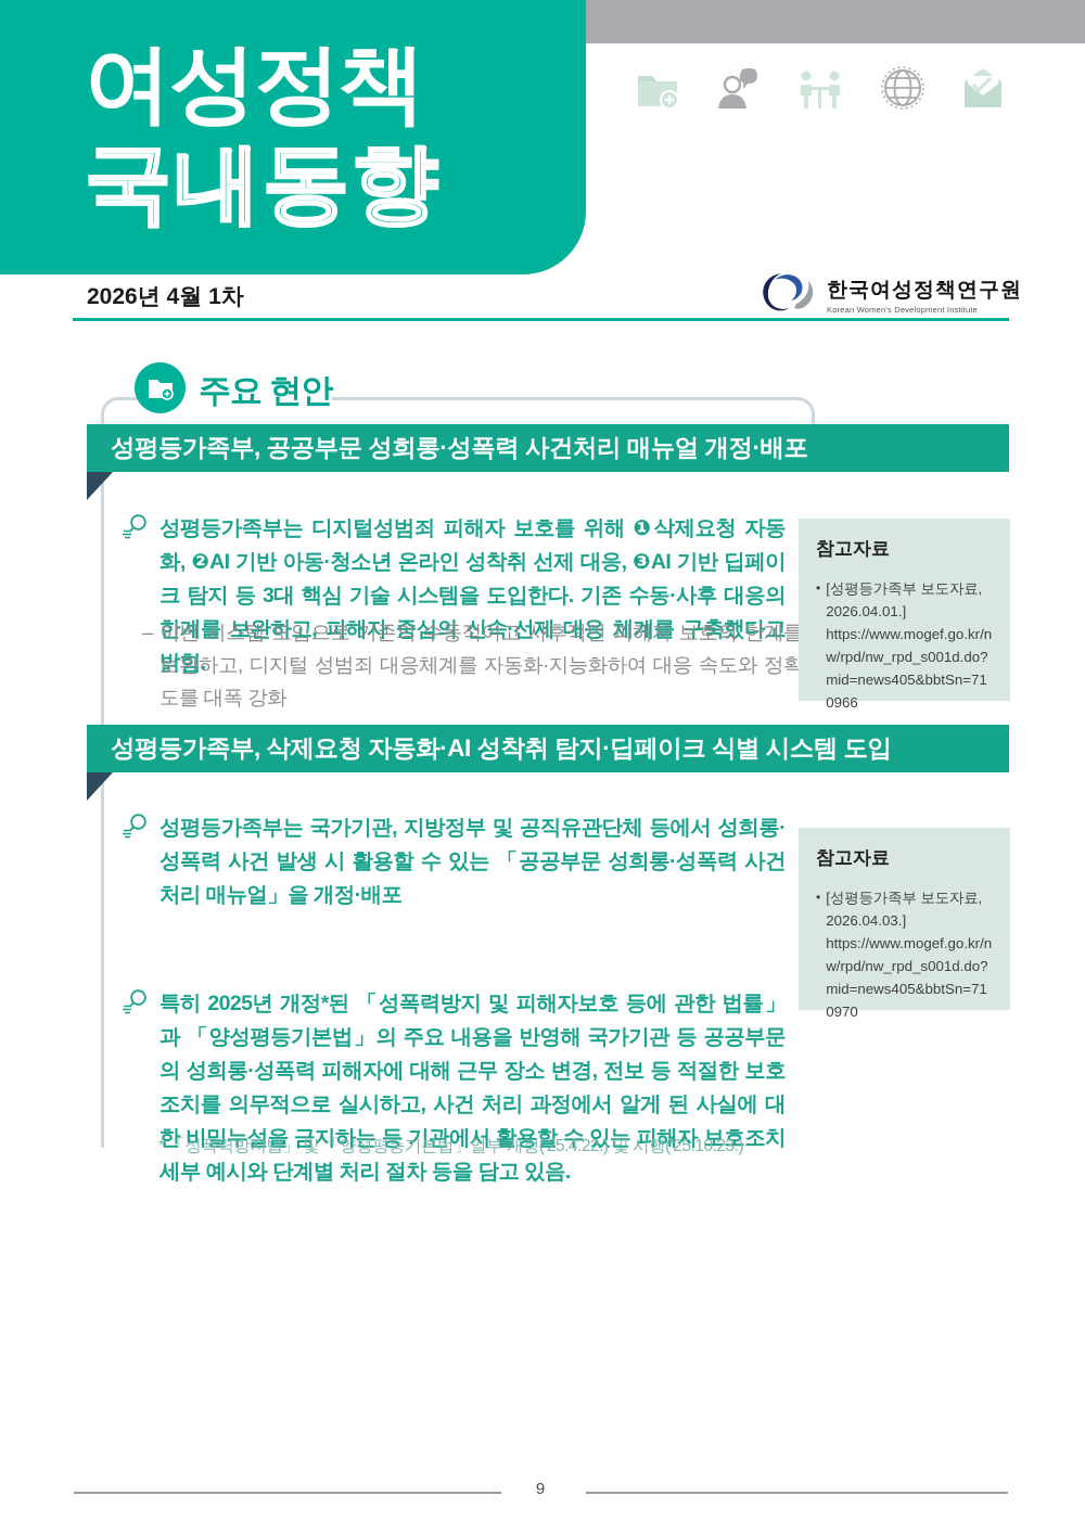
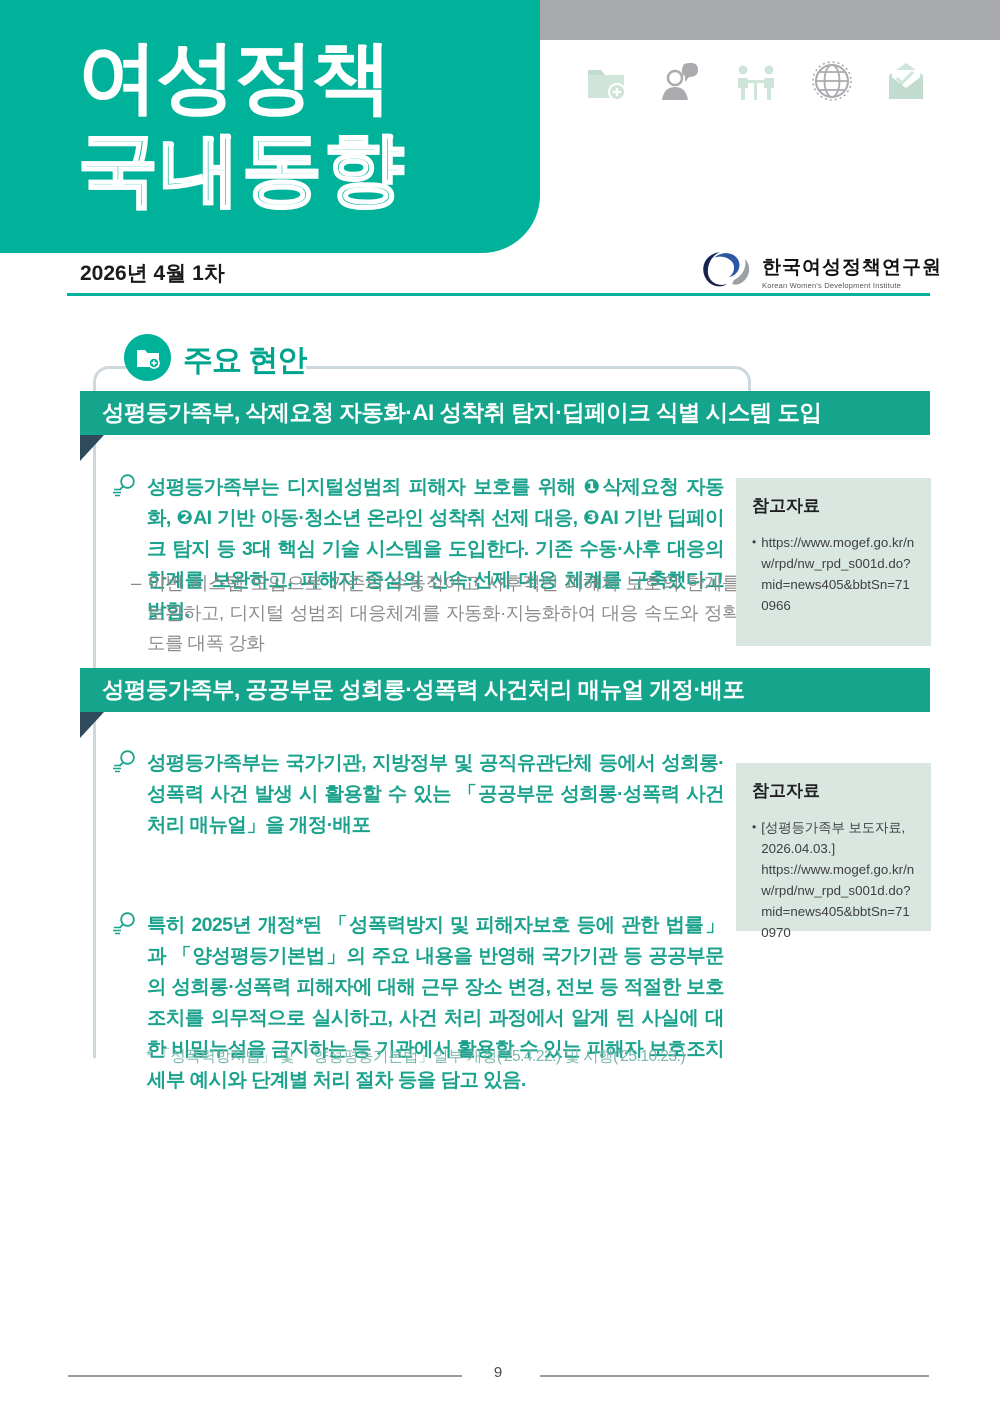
  여성정책
  국내동향
  2026년 4월 1차
  한국여성정책연구원
  Korean Women's Development Institute
  주요 현안
- 성평등가족부, 공공부문 성희롱·성폭력 사건처리 매뉴얼 개정·배포
+ 성평등가족부, 삭제요청 자동화·AI 성착취 탐지·딥페이크 식별 시스템 도입
  성평등가족부는 디지털성범죄 피해자 보호를 위해 ❶삭제요청 자동화, ❷AI 기반 아동·청소년 온라인 성착취 선제 대응, ❸AI 기반 딥페이크 탐지 등 3대 핵심 기술 시스템을 도입한다. 기존 수동·사후 대응의 한계를 보완하고, 피해자 중심의 신속·선제 대응 체계를 구축했다고 밝힘.
  – 이번 시스템 도입으로 기존의 수동적이고 사후적인 피해자 보호의 한계를 보완하고, 디지털 성범죄 대응체계를 자동화·지능화하여 대응 속도와 정확도를 대폭 강화
  참고자료
- [성평등가족부 보도자료, 2026.04.01.]
  https://www.mogef.go.kr/nw/rpd/nw_rpd_s001d.do?mid=news405&bbtSn=710966
- 성평등가족부, 삭제요청 자동화·AI 성착취 탐지·딥페이크 식별 시스템 도입
+ 성평등가족부, 공공부문 성희롱·성폭력 사건처리 매뉴얼 개정·배포
  성평등가족부는 국가기관, 지방정부 및 공직유관단체 등에서 성희롱·성폭력 사건 발생 시 활용할 수 있는 「공공부문 성희롱·성폭력 사건처리 매뉴얼」을 개정·배포
  특히 2025년 개정*된 「성폭력방지 및 피해자보호 등에 관한 법률」과 「양성평등기본법」의 주요 내용을 반영해 국가기관 등 공공부문의 성희롱·성폭력 피해자에 대해 근무 장소 변경, 전보 등 적절한 보호 조치를 의무적으로 실시하고, 사건 처리 과정에서 알게 된 사실에 대한 비밀누설을 금지하는 등 기관에서 활용할 수 있는 피해자 보호조치 세부 예시와 단계별 처리 절차 등을 담고 있음.
  * 「성폭력방지법」 및 「양성평등기본법」일부 개정('25.4.22.) 및 시행('25.10.23.)
  참고자료
  [성평등가족부 보도자료, 2026.04.03.]
  https://www.mogef.go.kr/nw/rpd/nw_rpd_s001d.do?mid=news405&bbtSn=710970
  9
